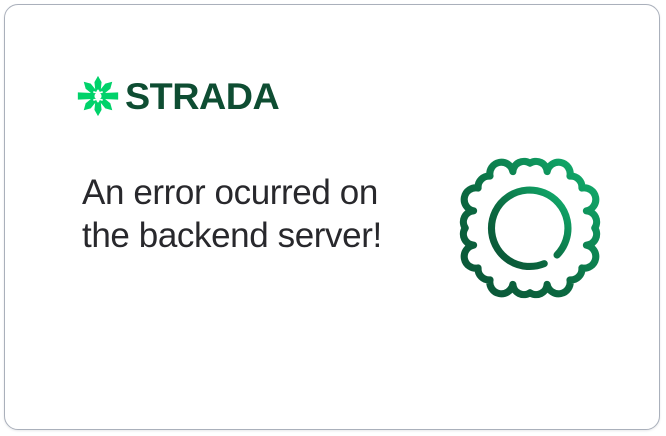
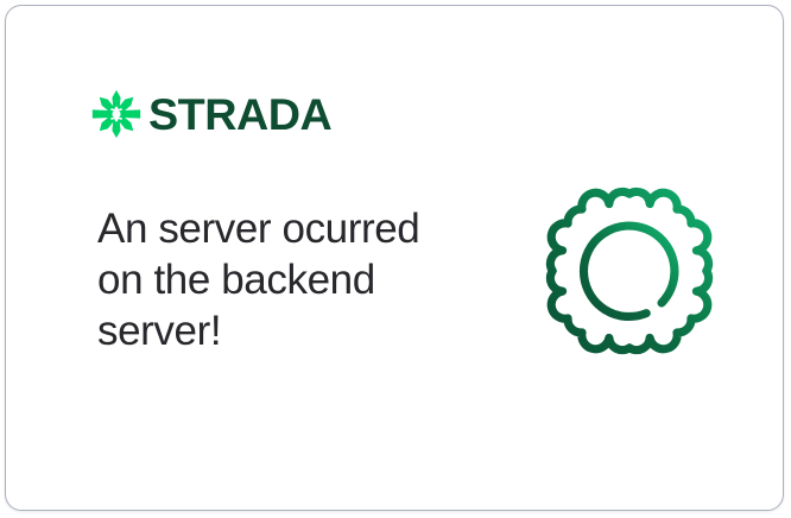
  STRADA
- An error ocurred on the backend server!
+ An server ocurred on the backend server!
